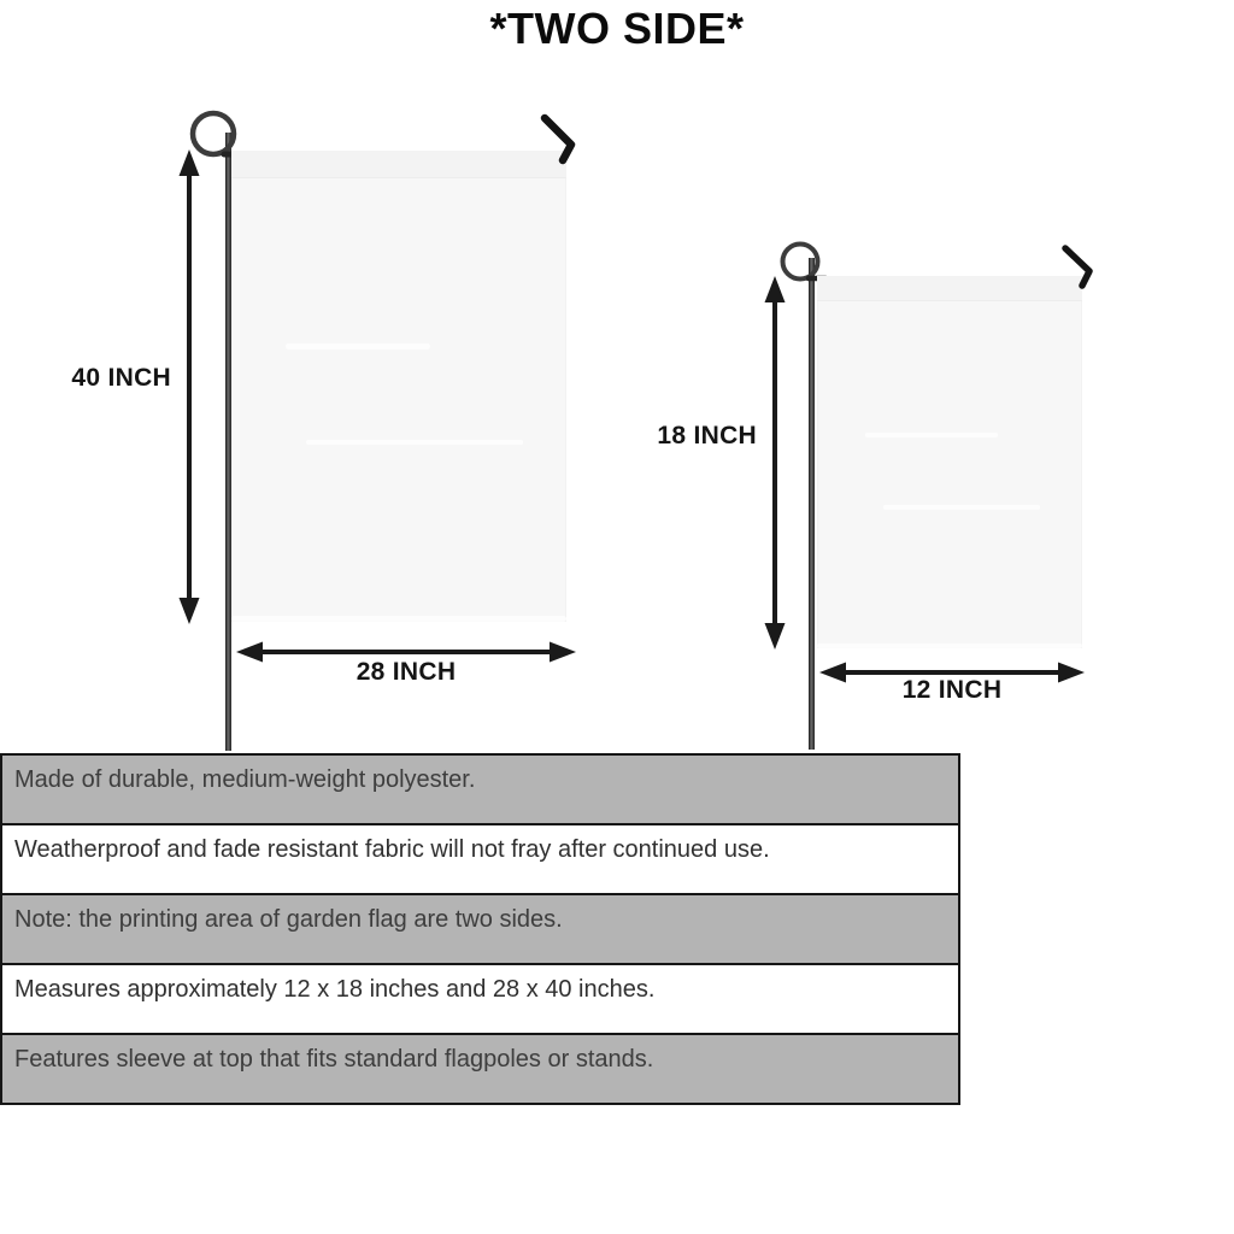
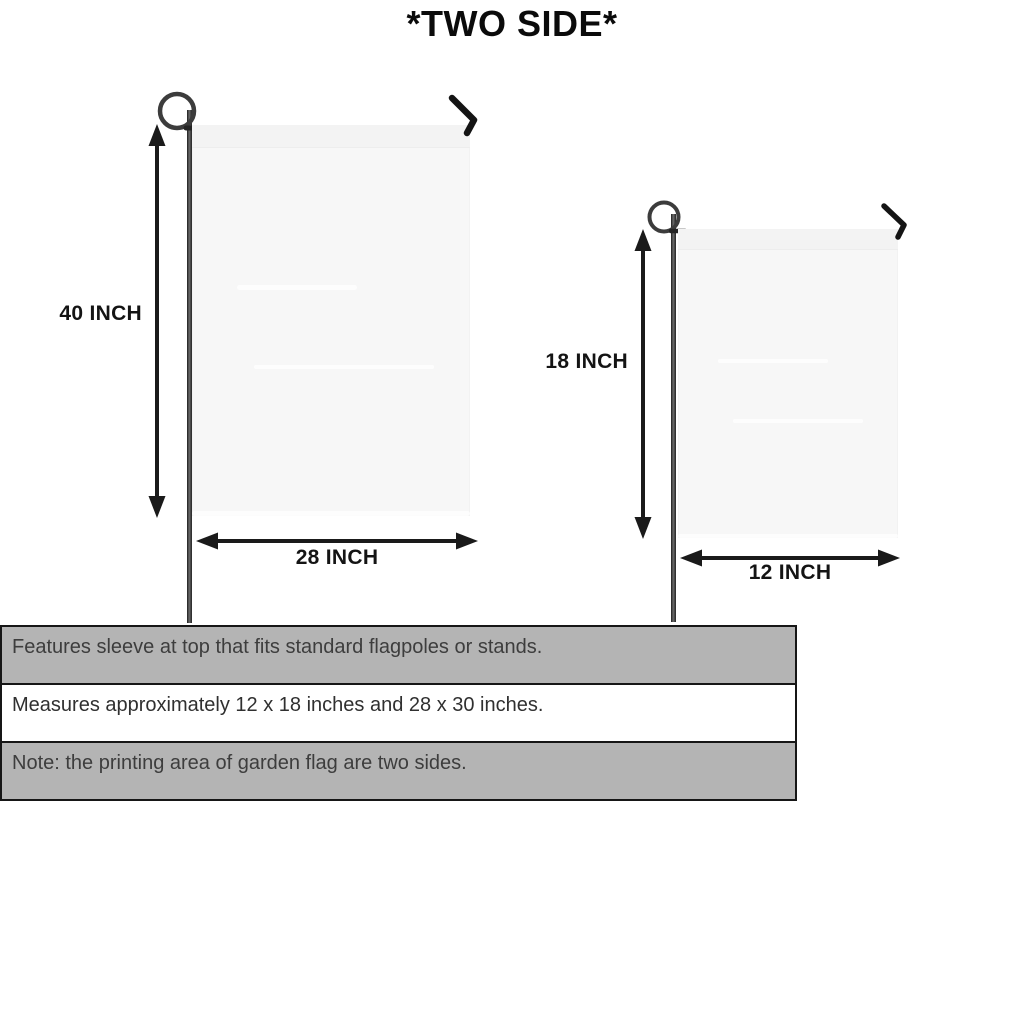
  *TWO SIDE*
  40 INCH
  28 INCH
  18 INCH
  12 INCH
- Made of durable, medium-weight polyester.
- Weatherproof and fade resistant fabric will not fray after continued use.
- Note: the printing area of garden flag are two sides.
+ Features sleeve at top that fits standard flagpoles or stands.
- Measures approximately 12 x 18 inches and 28 x 40 inches.
+ Measures approximately 12 x 18 inches and 28 x 30 inches.
- Features sleeve at top that fits standard flagpoles or stands.
+ Note: the printing area of garden flag are two sides.
